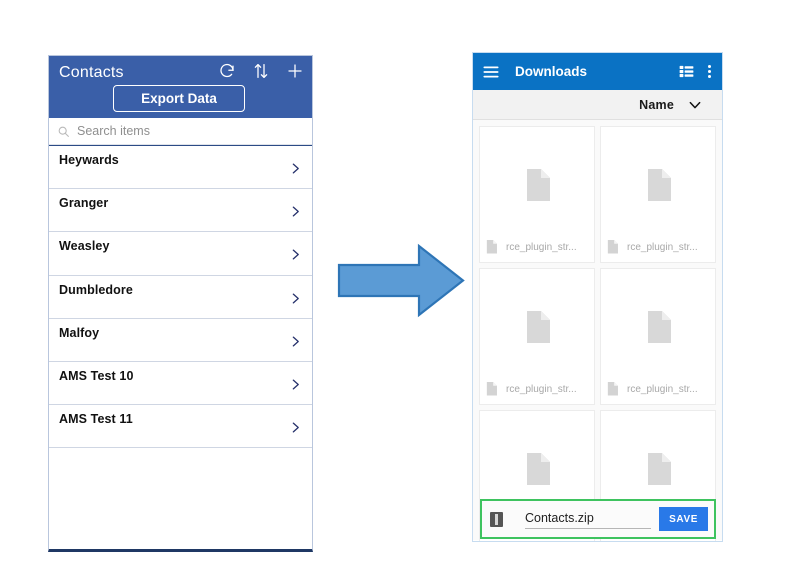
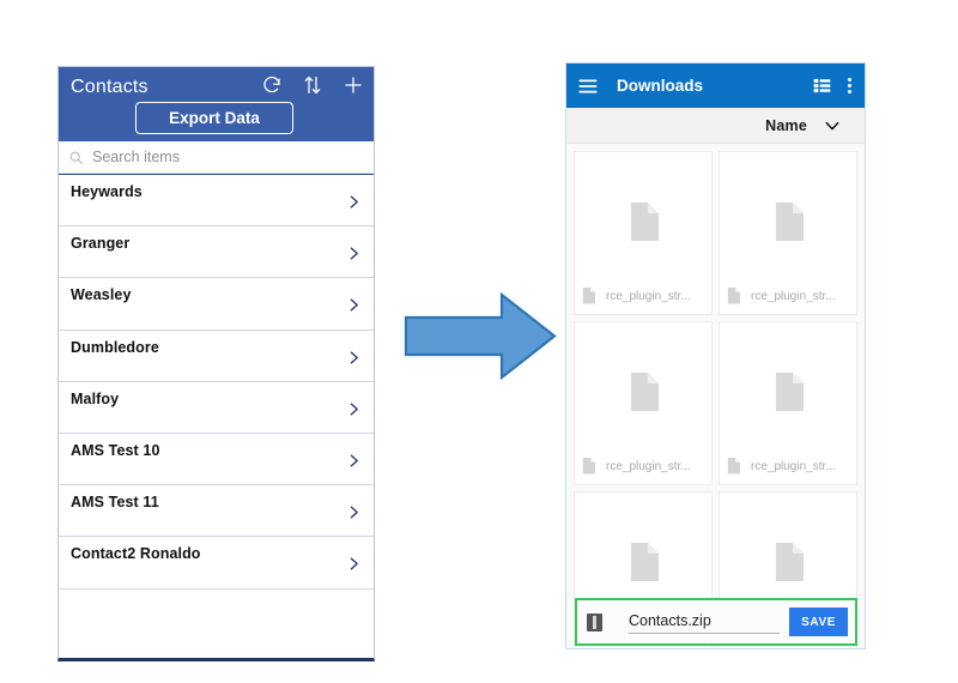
  Contacts
  Export Data
  Search items
  Heywards
  Granger
  Weasley
  Dumbledore
  Malfoy
  AMS Test 10
  AMS Test 11
+ Contact2 Ronaldo
  Downloads
  Name
  rce_plugin_str...
  rce_plugin_str...
  rce_plugin_str...
  rce_plugin_str...
  Contacts.zip
  SAVE
